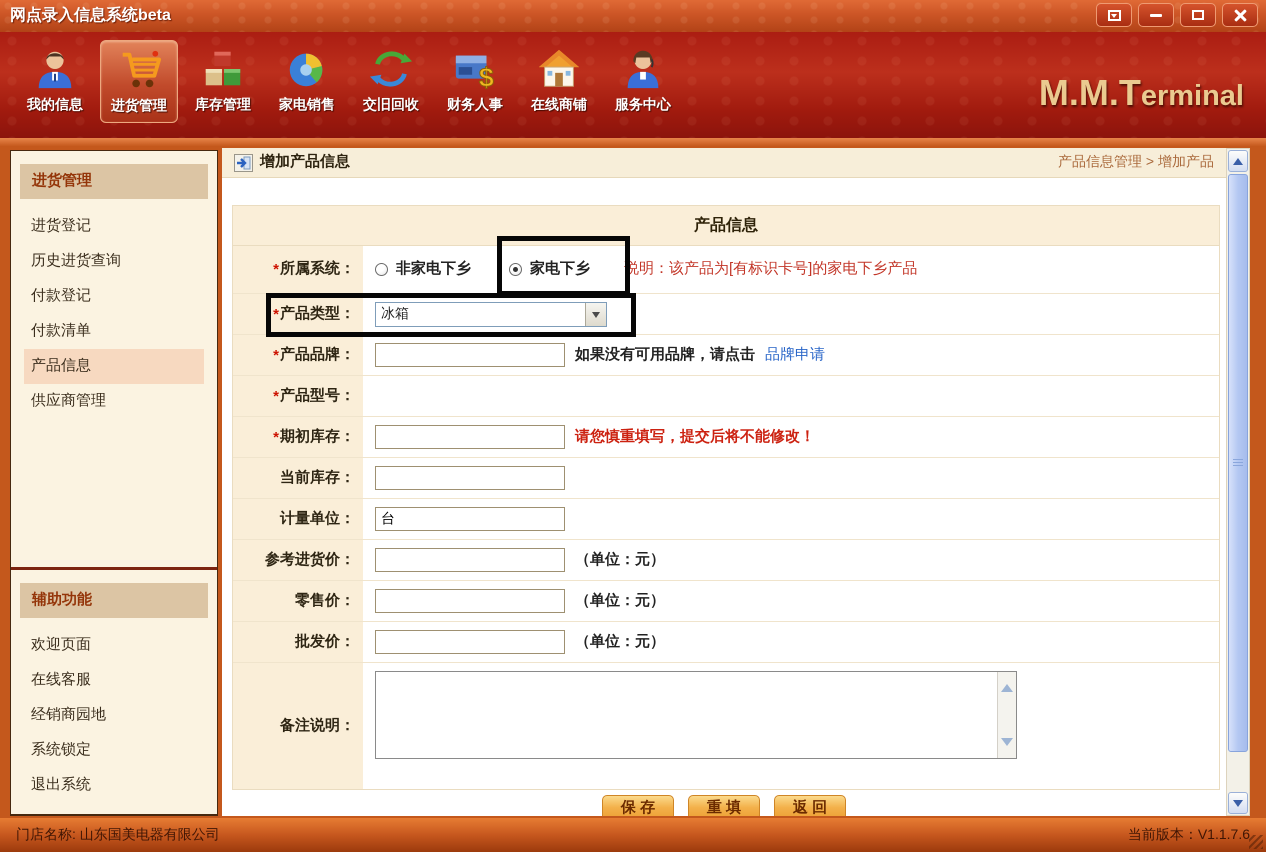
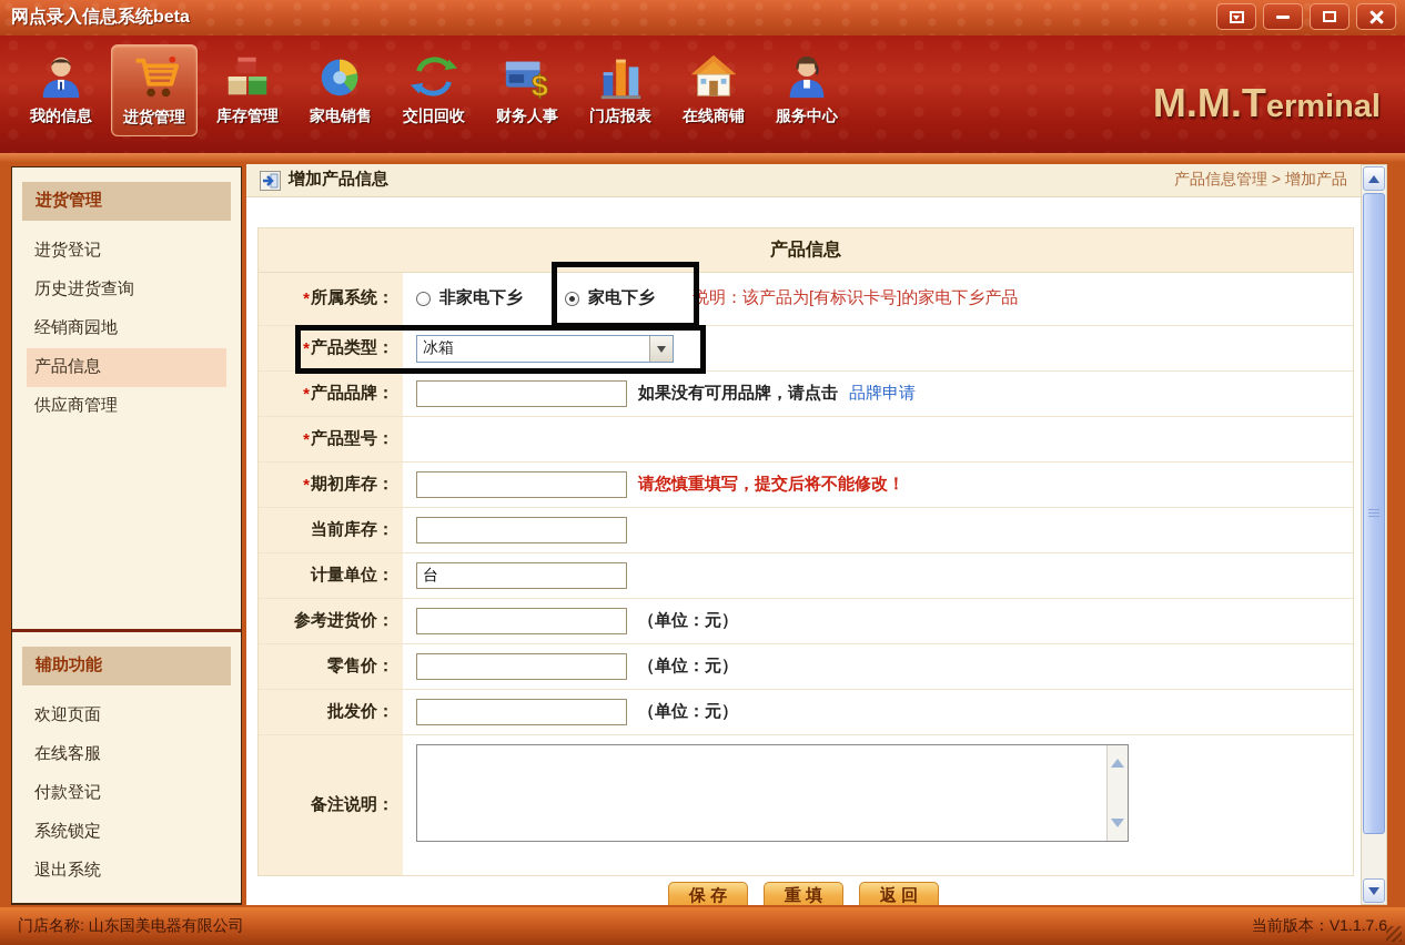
  网点录入信息系统beta
  我的信息
  进货管理
  库存管理
  家电销售
  交旧回收
  $
  财务人事
+ 门店报表
  在线商铺
  服务中心
  M.M.Terminal
  进货管理
  进货登记
  历史进货查询
- 付款登记
+ 经销商园地
- 付款清单
  产品信息
  供应商管理
  辅助功能
  欢迎页面
  在线客服
- 经销商园地
+ 付款登记
  系统锁定
  退出系统
  增加产品信息
  产品信息管理 > 增加产品
  产品信息
  *
  所属系统：
  非家电下乡
  家电下乡
  说明：该产品为[有标识卡号]的家电下乡产品
  *
  产品类型：
  冰箱
  *
  产品品牌：
  如果没有可用品牌，请点击
  品牌申请
  *
  产品型号：
  *
  期初库存：
  请您慎重填写，提交后将不能修改！
  当前库存：
  计量单位：
  台
  参考进货价：
  （单位：元）
  零售价：
  （单位：元）
  批发价：
  （单位：元）
  备注说明：
  保 存
  重 填
  返 回
  门店名称: 山东国美电器有限公司
  当前版本：V1.1.7.6
